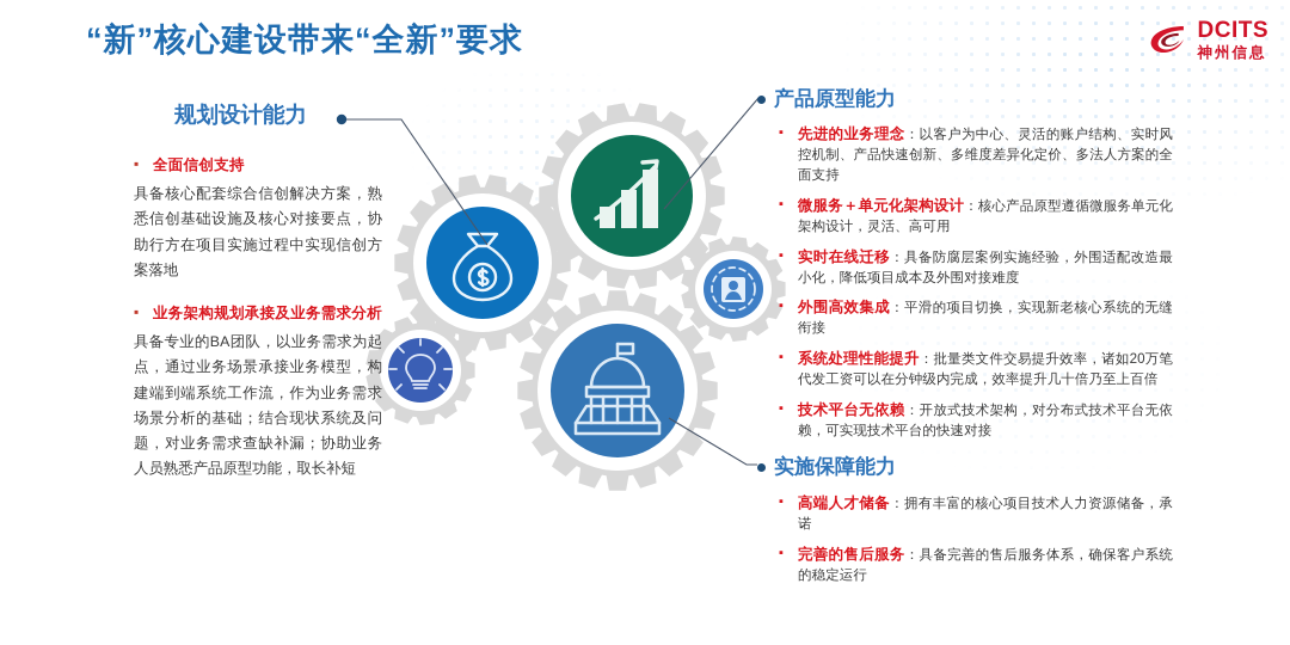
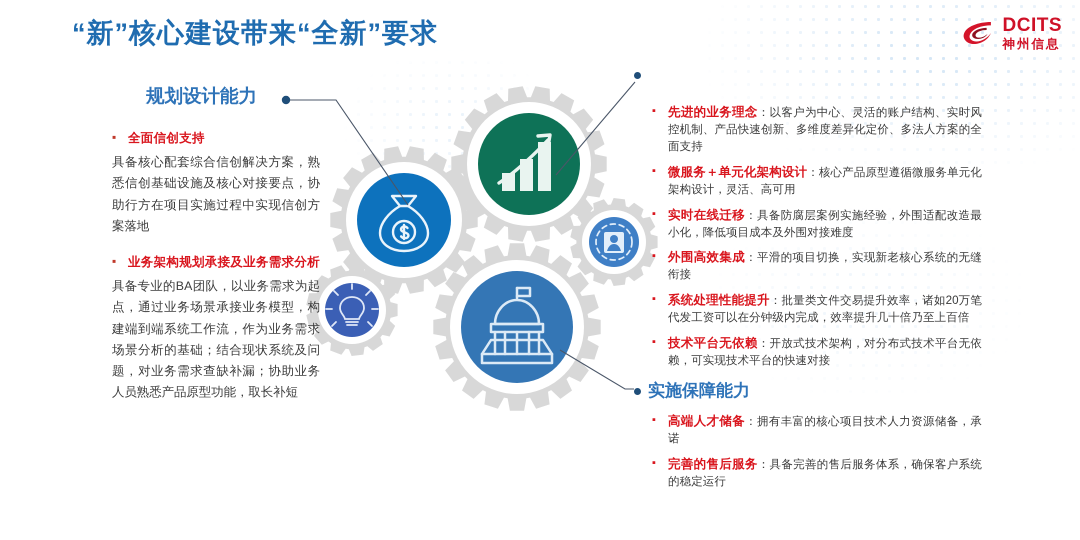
  “新”核心建设带来“全新”要求
  DCITS
  神州信息
  规划设计能力
  ▪
  全面信创支持
  具备核心配套综合信创解决方案，熟悉信创基础设施及核心对接要点，协助行方在项目实施过程中实现信创方案落地
  ▪
  业务架构规划承接及业务需求分析
  具备专业的BA团队，以业务需求为起点，通过业务场景承接业务模型，构建端到端系统工作流，作为业务需求场景分析的基础；结合现状系统及问题，对业务需求查缺补漏；协助业务人员熟悉产品原型功能，取长补短
- 产品原型能力
  ▪
  先进的业务理念：以客户为中心、灵活的账户结构、实时风控机制、产品快速创新、多维度差异化定价、多法人方案的全面支持
  ▪
  微服务＋单元化架构设计：核心产品原型遵循微服务单元化架构设计，灵活、高可用
  ▪
  实时在线迁移：具备防腐层案例实施经验，外围适配改造最小化，降低项目成本及外围对接难度
  ▪
  外围高效集成：平滑的项目切换，实现新老核心系统的无缝衔接
  ▪
  系统处理性能提升：批量类文件交易提升效率，诸如20万笔代发工资可以在分钟级内完成，效率提升几十倍乃至上百倍
  ▪
  技术平台无依赖：开放式技术架构，对分布式技术平台无依赖，可实现技术平台的快速对接
  实施保障能力
  ▪
  高端人才储备：拥有丰富的核心项目技术人力资源储备，承诺
  ▪
  完善的售后服务：具备完善的售后服务体系，确保客户系统的稳定运行
